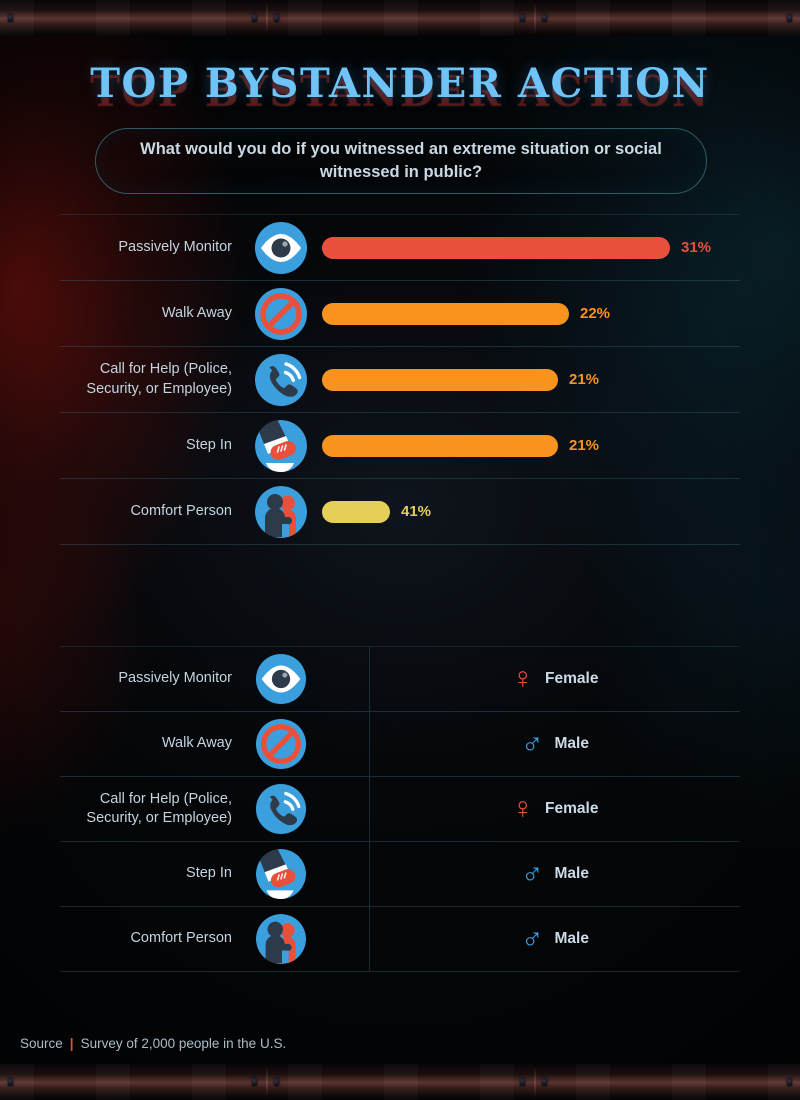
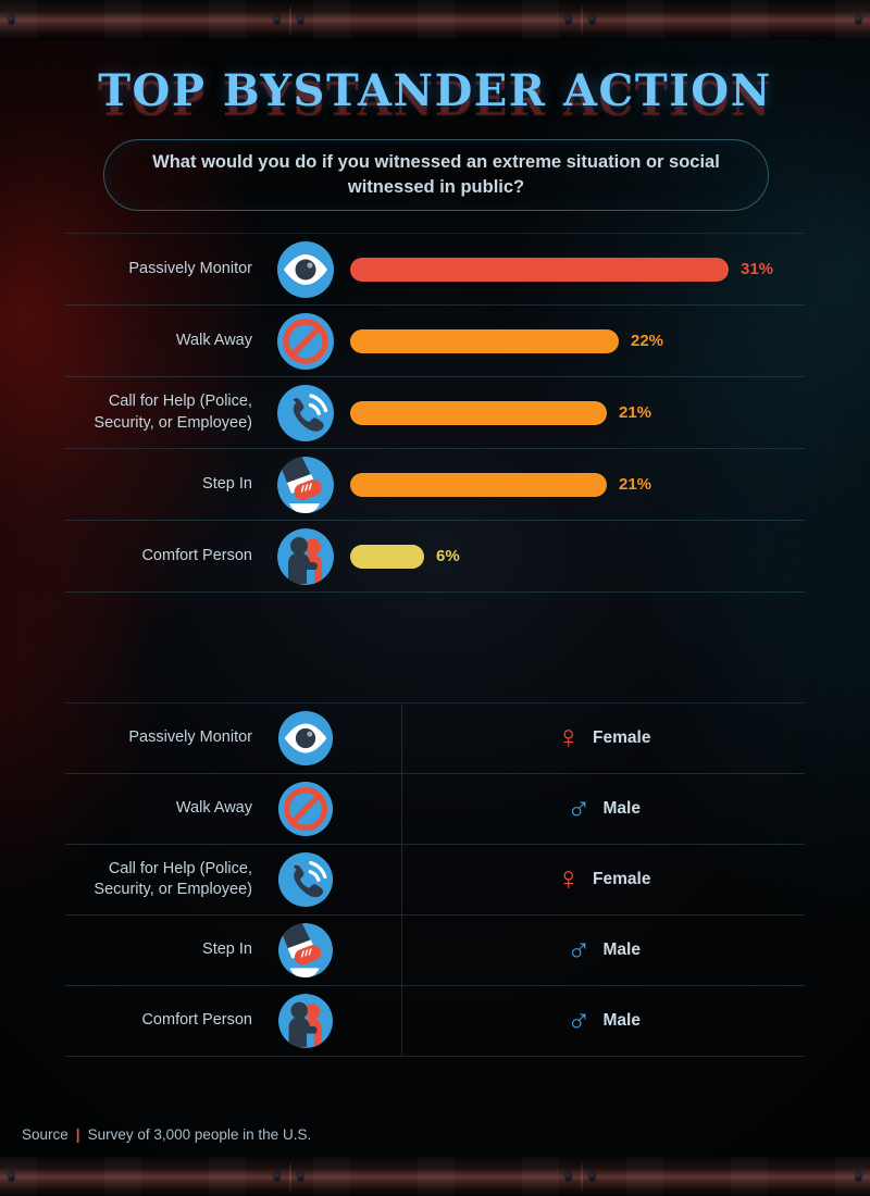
  TOP BYSTANDER ACTION
  TOP BYSTANDER ACTION
  What would you do if you witnessed an extreme situation or social witnessed in public?
  Passively Monitor
  31%
  Walk Away
  22%
  Call for Help (Police, Security, or Employee)
  21%
  Step In
  21%
  Comfort Person
- 41%
+ 6%
  Passively Monitor
  ♀
  Female
  Walk Away
  ♂
  Male
  Call for Help (Police, Security, or Employee)
  ♀
  Female
  Step In
  ♂
  Male
  Comfort Person
  ♂
  Male
  Source
  |
- Survey of 2,000 people in the U.S.
+ Survey of 3,000 people in the U.S.
